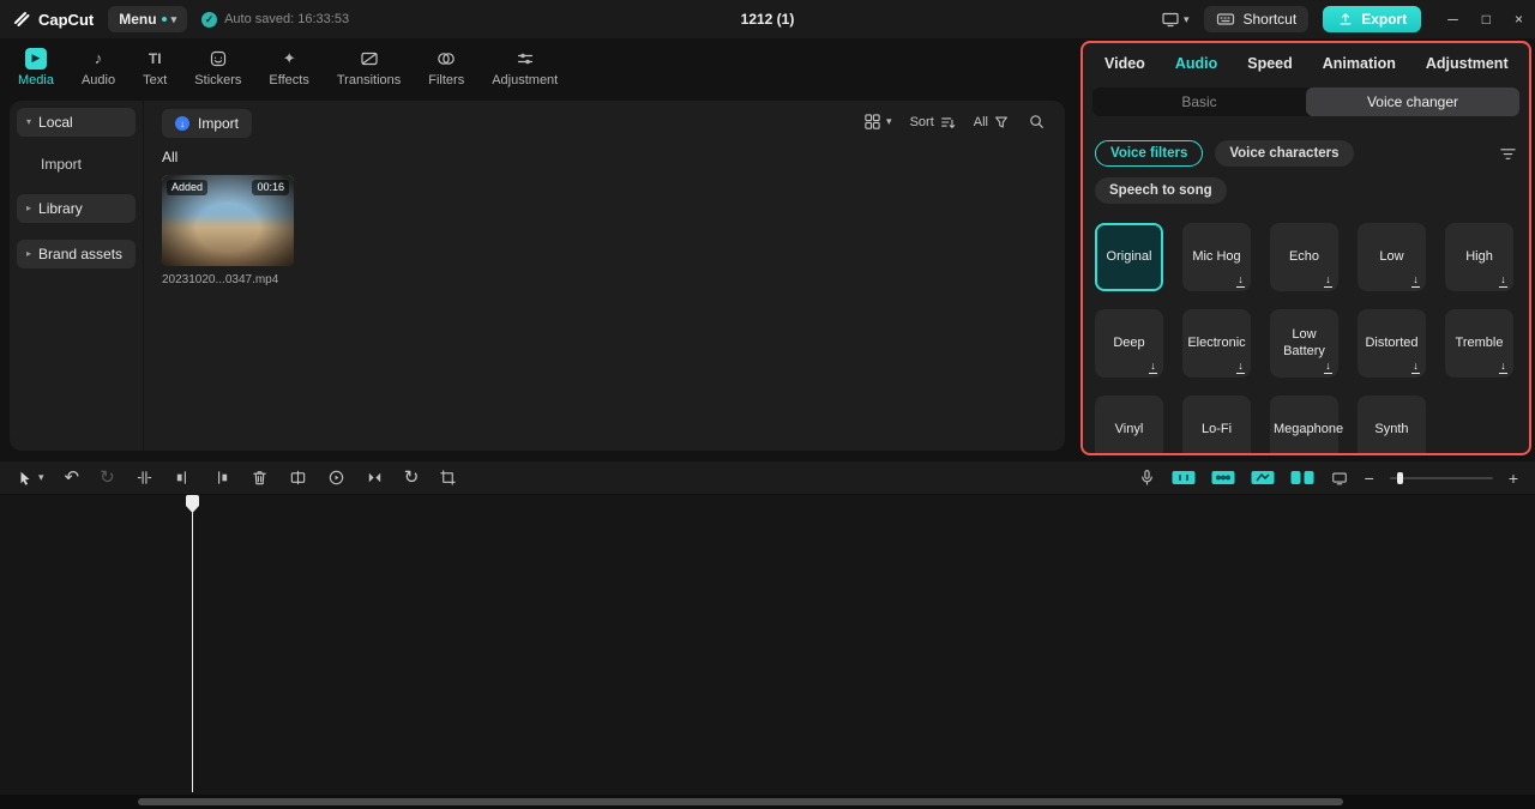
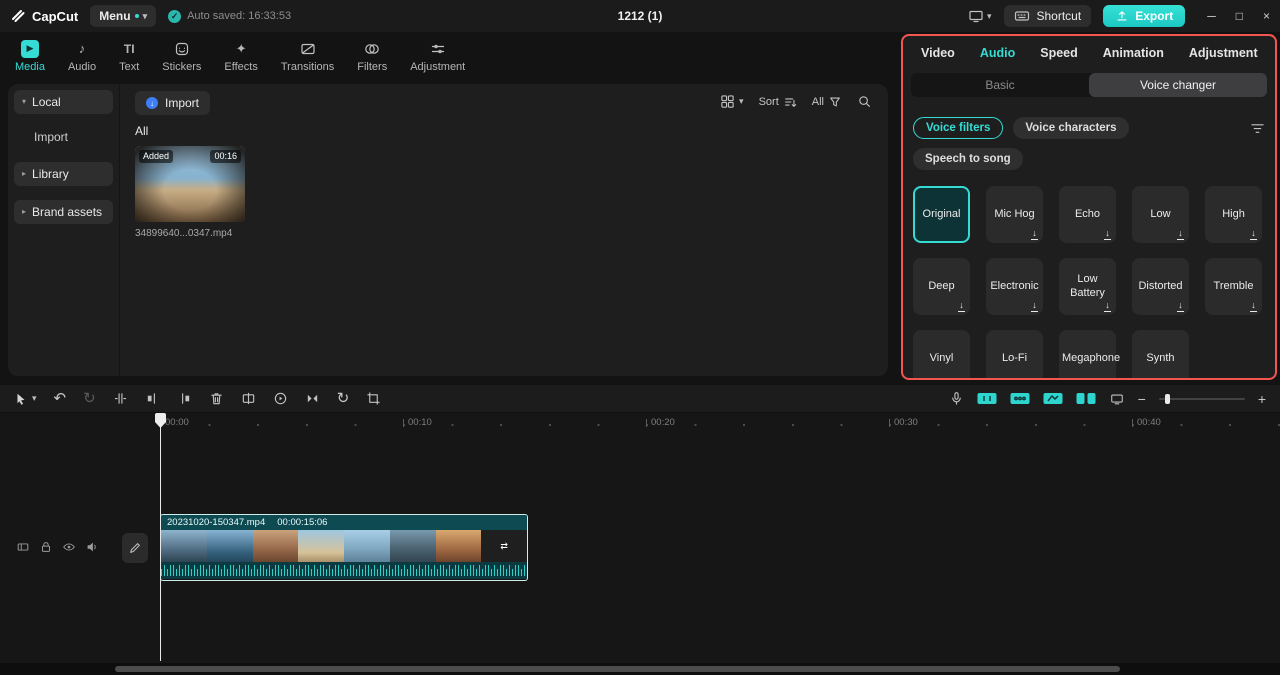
  CapCut
  Menu
  ▾
  ✓
  Auto saved: 16:33:53
  1212 (1)
  ▾
  Shortcut
  Export
  ─
  □
  ×
  ▶
  Media
  ♪
  Audio
  TI
  Text
  Stickers
  ✦
  Effects
  Transitions
  Filters
  Adjustment
  ▾
  Local
  Import
  ▸
  Library
  ▸
  Brand assets
  ↓
  Import
  ▾
  Sort
  All
  All
  Added
  00:16
- 20231020...0347.mp4
+ 34899640...0347.mp4
  Video
  Audio
  Speed
  Animation
  Adjustment
  Basic
  Voice changer
  Voice filters
  Voice characters
  Speech to song
  Original
  Mic Hog
  ↓
  Echo
  ↓
  Low
  ↓
  High
  ↓
  Deep
  ↓
  Electronic
  ↓
  Low Battery
  ↓
  Distorted
  ↓
  Tremble
  ↓
  Vinyl
  Lo-Fi
  Megaphone
  Synth
  ▾
  ↶
  ↻
  ↻
  −
  +
+ 00:00
+ 00:10
+ 00:20
+ 00:30
+ 00:40
+ 20231020-150347.mp4
+ 00:00:15:06
+ ⇄
